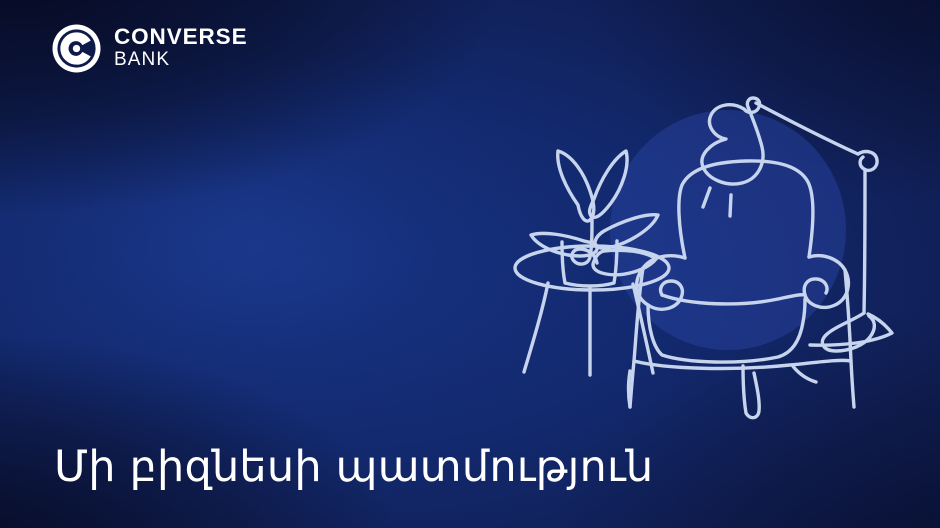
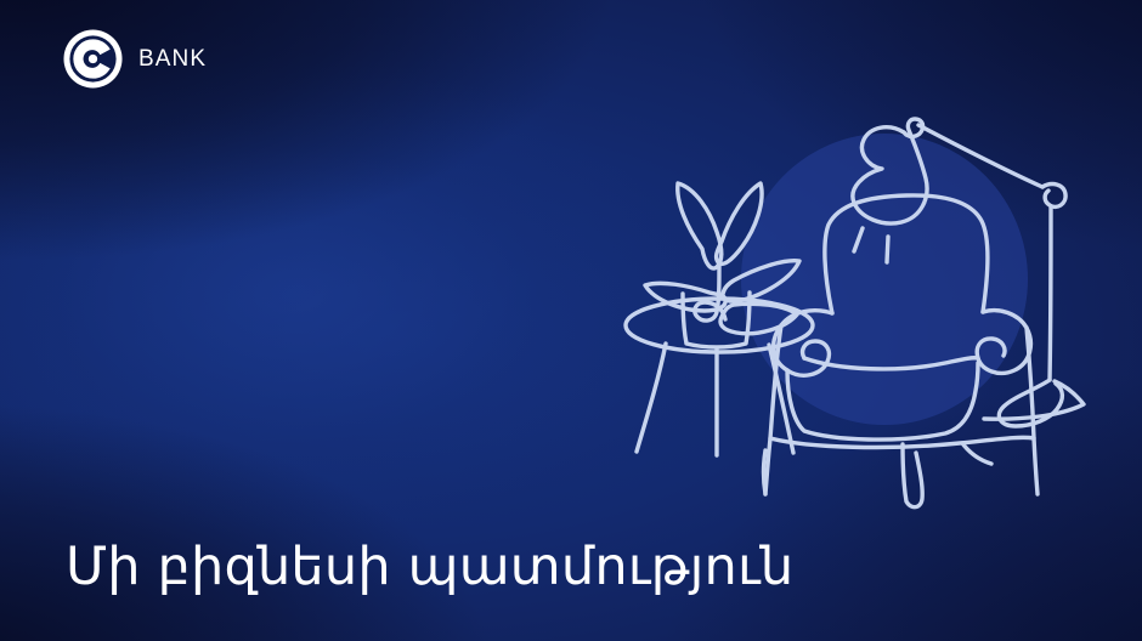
- CONVERSE
  BANK
  Մի բիզնեսի պատմություն
